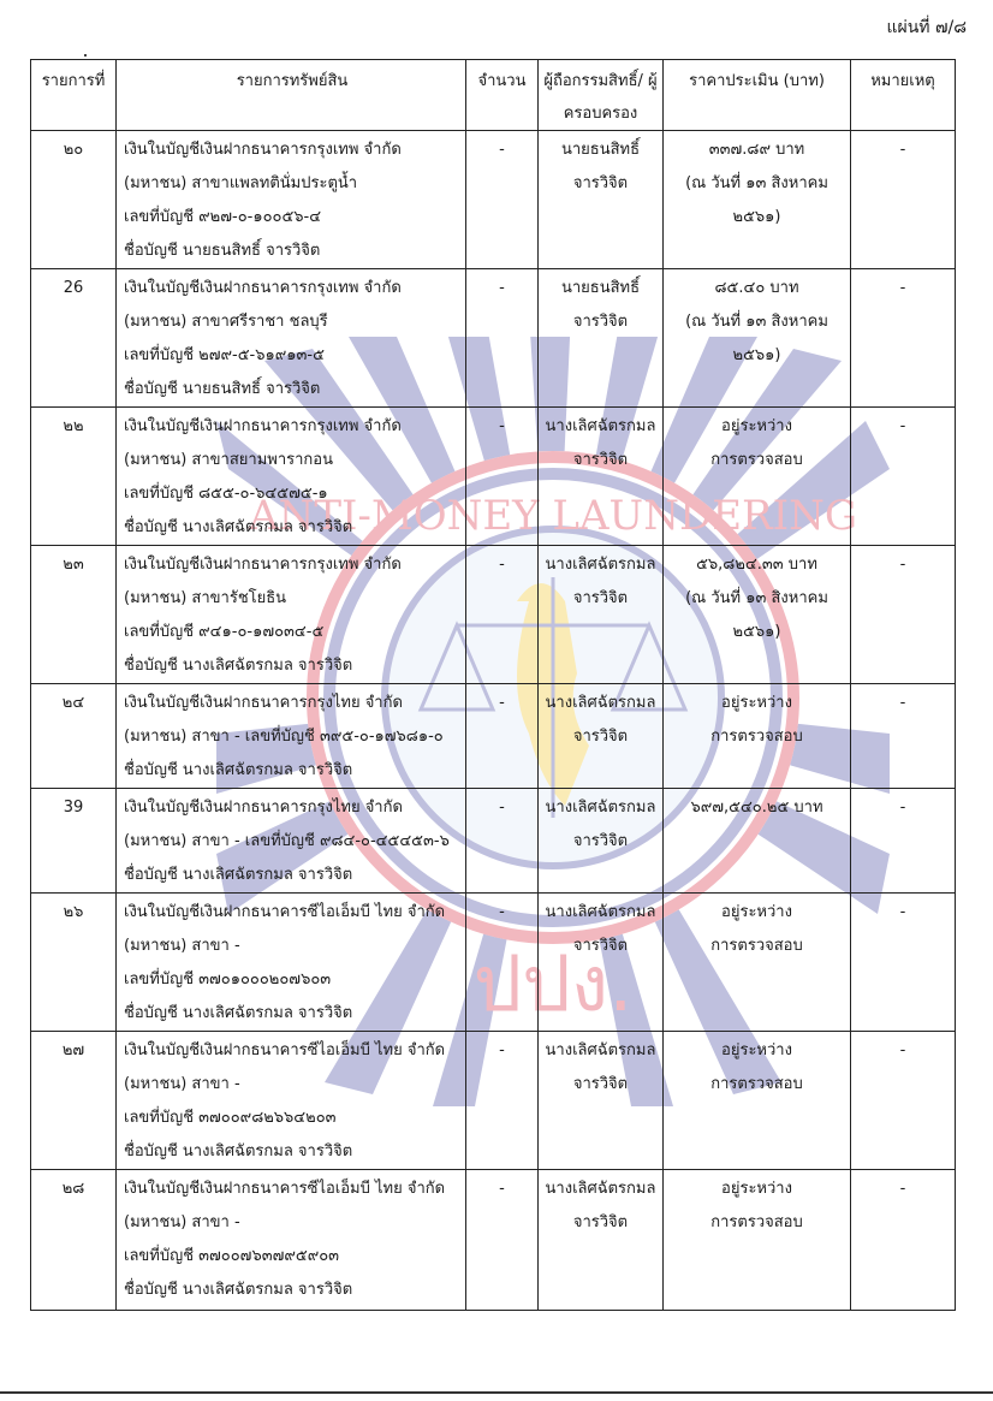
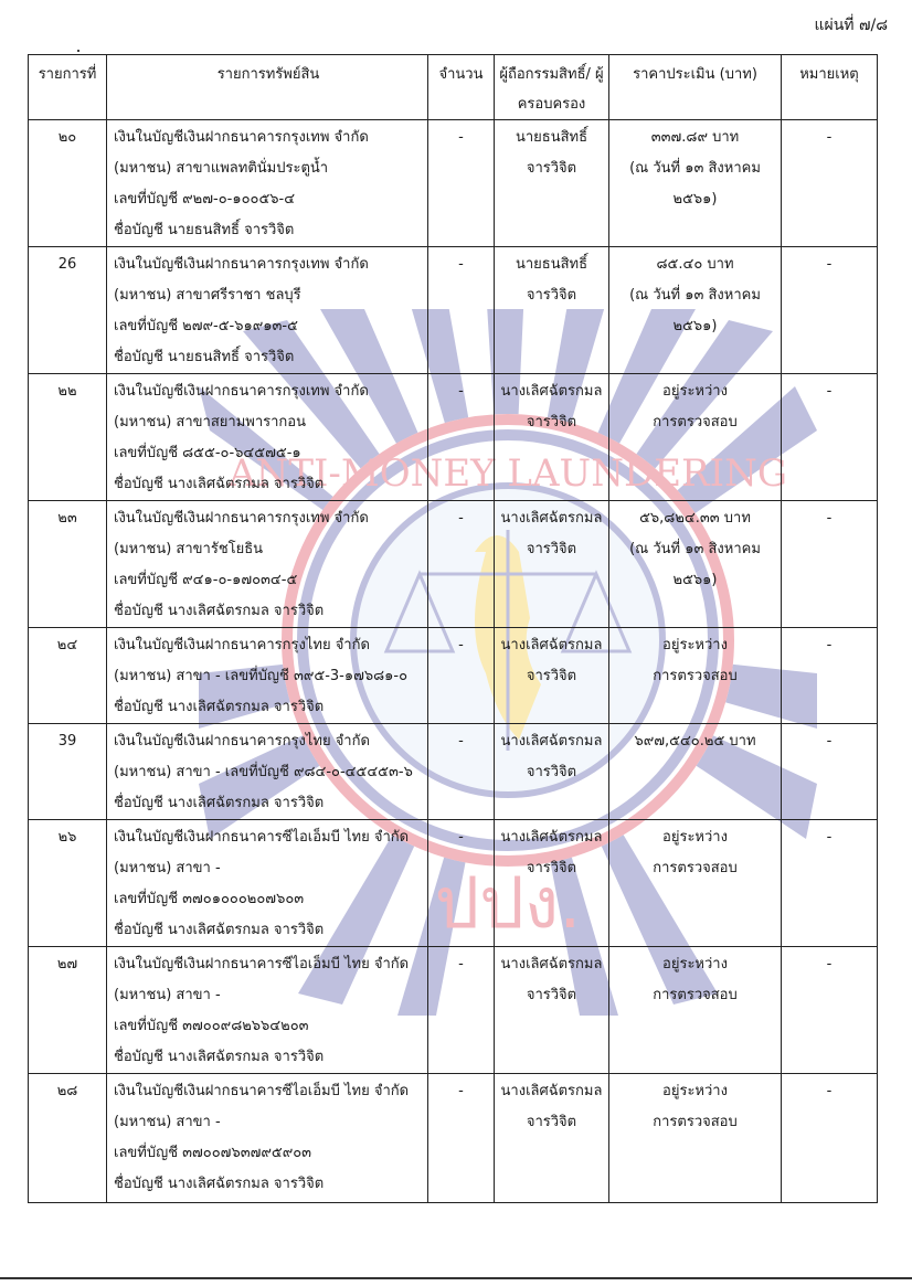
  ANTI-MONEY LAUNDERING
  ปปง.
  แผ่นที่ ๗/๘
  รายการที่	รายการทรัพย์สิน	จำนวน	ผู้ถือกรรมสิทธิ์/ ผู้ครอบครอง	ราคาประเมิน (บาท)	หมายเหตุ
  ๒๐	เงินในบัญชีเงินฝากธนาคารกรุงเทพ จำกัด(มหาชน) สาขาแพลทตินั่มประตูน้ำเลขที่บัญชี ๙๒๗-๐-๑๐๐๕๖-๔ชื่อบัญชี นายธนสิทธิ์ จารวิจิต	-	นายธนสิทธิ์จารวิจิต	๓๓๗.๘๙ บาท(ณ วันที่ ๑๓ สิงหาคม๒๕๖๑)	-
  26	เงินในบัญชีเงินฝากธนาคารกรุงเทพ จำกัด(มหาชน) สาขาศรีราชา ชลบุรีเลขที่บัญชี ๒๗๙-๕-๖๑๙๑๓-๕ชื่อบัญชี นายธนสิทธิ์ จารวิจิต	-	นายธนสิทธิ์จารวิจิต	๘๕.๔๐ บาท(ณ วันที่ ๑๓ สิงหาคม๒๕๖๑)	-
  ๒๒	เงินในบัญชีเงินฝากธนาคารกรุงเทพ จำกัด(มหาชน) สาขาสยามพารากอนเลขที่บัญชี ๘๕๕-๐-๖๔๕๗๕-๑ชื่อบัญชี นางเลิศฉัตรกมล จารวิจิต	-	นางเลิศฉัตรกมลจารวิจิต	อยู่ระหว่างการตรวจสอบ	-
  ๒๓	เงินในบัญชีเงินฝากธนาคารกรุงเทพ จำกัด(มหาชน) สาขารัชโยธินเลขที่บัญชี ๙๔๑-๐-๑๗๐๓๔-๕ชื่อบัญชี นางเลิศฉัตรกมล จารวิจิต	-	นางเลิศฉัตรกมลจารวิจิต	๕๖,๘๒๔.๓๓ บาท(ณ วันที่ ๑๓ สิงหาคม๒๕๖๑)	-
- ๒๔	เงินในบัญชีเงินฝากธนาคารกรุงไทย จำกัด(มหาชน) สาขา - เลขที่บัญชี ๓๙๕-๐-๑๗๖๘๑-๐ชื่อบัญชี นางเลิศฉัตรกมล จารวิจิต	-	นางเลิศฉัตรกมลจารวิจิต	อยู่ระหว่างการตรวจสอบ	-
+ ๒๔	เงินในบัญชีเงินฝากธนาคารกรุงไทย จำกัด(มหาชน) สาขา - เลขที่บัญชี ๓๙๕-3-๑๗๖๘๑-๐ชื่อบัญชี นางเลิศฉัตรกมล จารวิจิต	-	นางเลิศฉัตรกมลจารวิจิต	อยู่ระหว่างการตรวจสอบ	-
  39	เงินในบัญชีเงินฝากธนาคารกรุงไทย จำกัด(มหาชน) สาขา - เลขที่บัญชี ๙๘๔-๐-๔๕๔๕๓-๖ชื่อบัญชี นางเลิศฉัตรกมล จารวิจิต	-	นางเลิศฉัตรกมลจารวิจิต	๖๙๗,๕๔๐.๒๕ บาท	-
  ๒๖	เงินในบัญชีเงินฝากธนาคารซีไอเอ็มบี ไทย จำกัด(มหาชน) สาขา -เลขที่บัญชี ๓๗๐๑๐๐๐๒๐๗๖๐๓ชื่อบัญชี นางเลิศฉัตรกมล จารวิจิต	-	นางเลิศฉัตรกมลจารวิจิต	อยู่ระหว่างการตรวจสอบ	-
  ๒๗	เงินในบัญชีเงินฝากธนาคารซีไอเอ็มบี ไทย จำกัด(มหาชน) สาขา -เลขที่บัญชี ๓๗๐๐๙๘๒๖๖๔๒๐๓ชื่อบัญชี นางเลิศฉัตรกมล จารวิจิต	-	นางเลิศฉัตรกมลจารวิจิต	อยู่ระหว่างการตรวจสอบ	-
  ๒๘	เงินในบัญชีเงินฝากธนาคารซีไอเอ็มบี ไทย จำกัด(มหาชน) สาขา -เลขที่บัญชี ๓๗๐๐๗๖๓๗๙๕๙๐๓ชื่อบัญชี นางเลิศฉัตรกมล จารวิจิต	-	นางเลิศฉัตรกมลจารวิจิต	อยู่ระหว่างการตรวจสอบ	-
